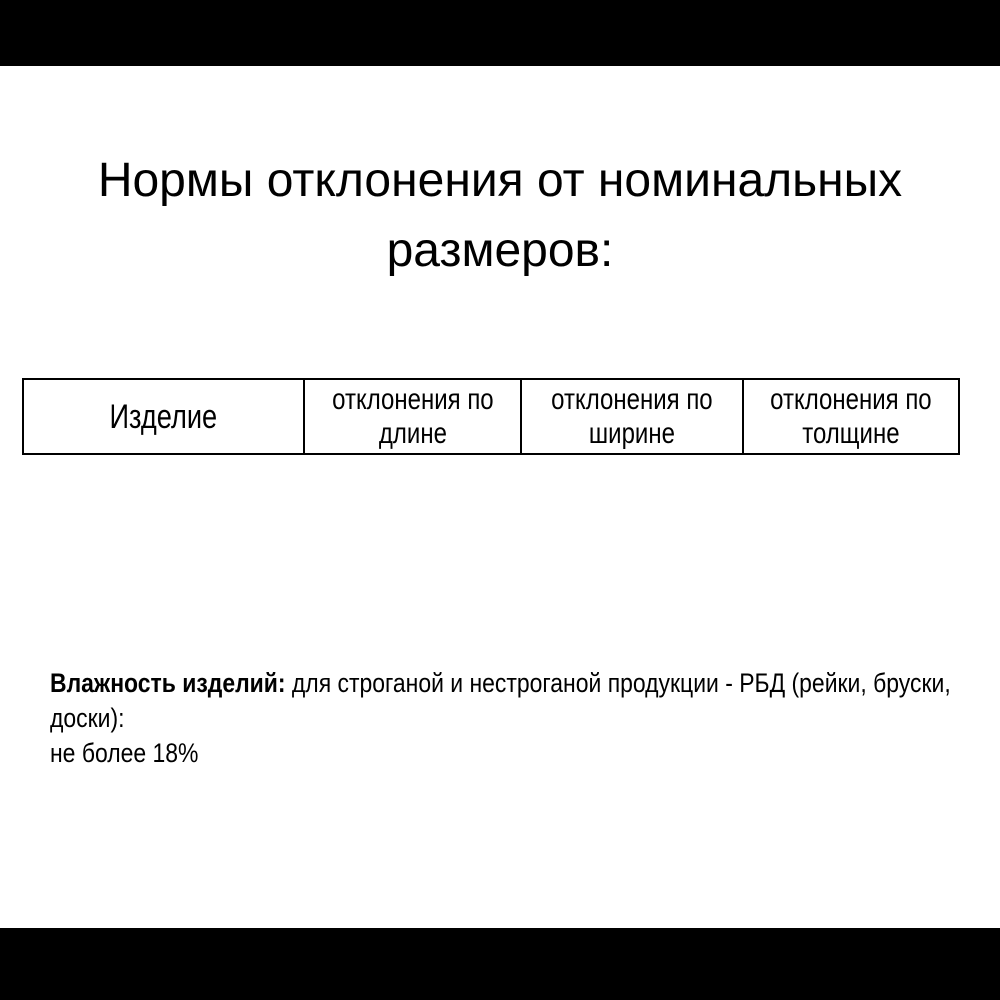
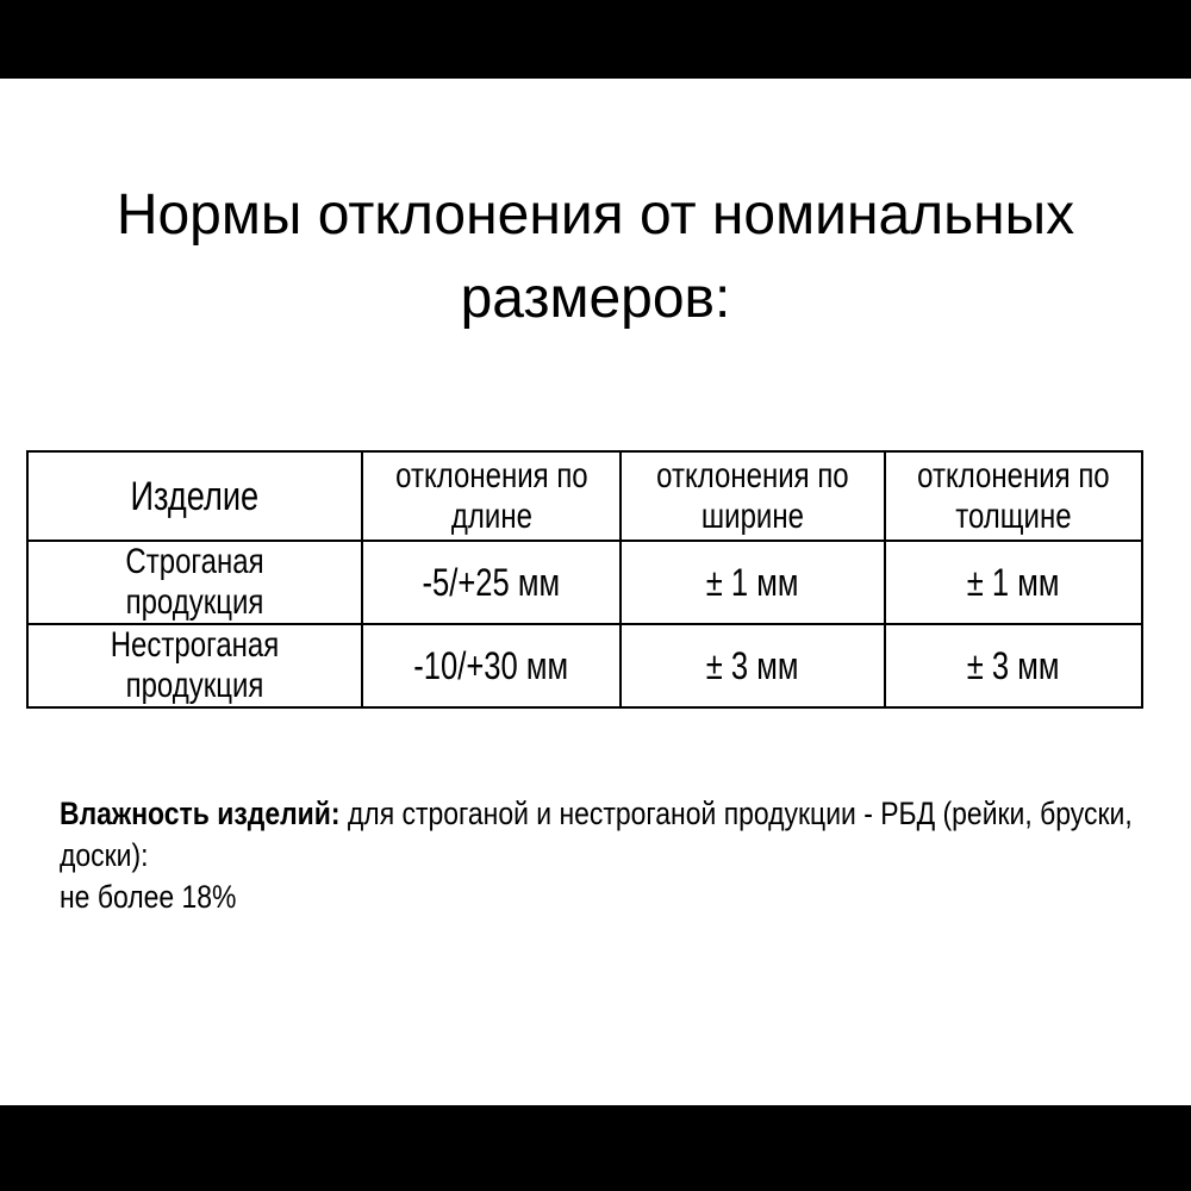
  Нормы отклонения от номинальных размеров:
  Изделие	отклонения по длине	отклонения по ширине	отклонения по толщине
+ Строганая продукция	-5/+25 мм	± 1 мм	± 1 мм
+ Нестроганая продукция	-10/+30 мм	± 3 мм	± 3 мм
  Влажность изделий: для строганой и нестроганой продукции - РБД (рейки, бруски, доски):
  не более 18%
